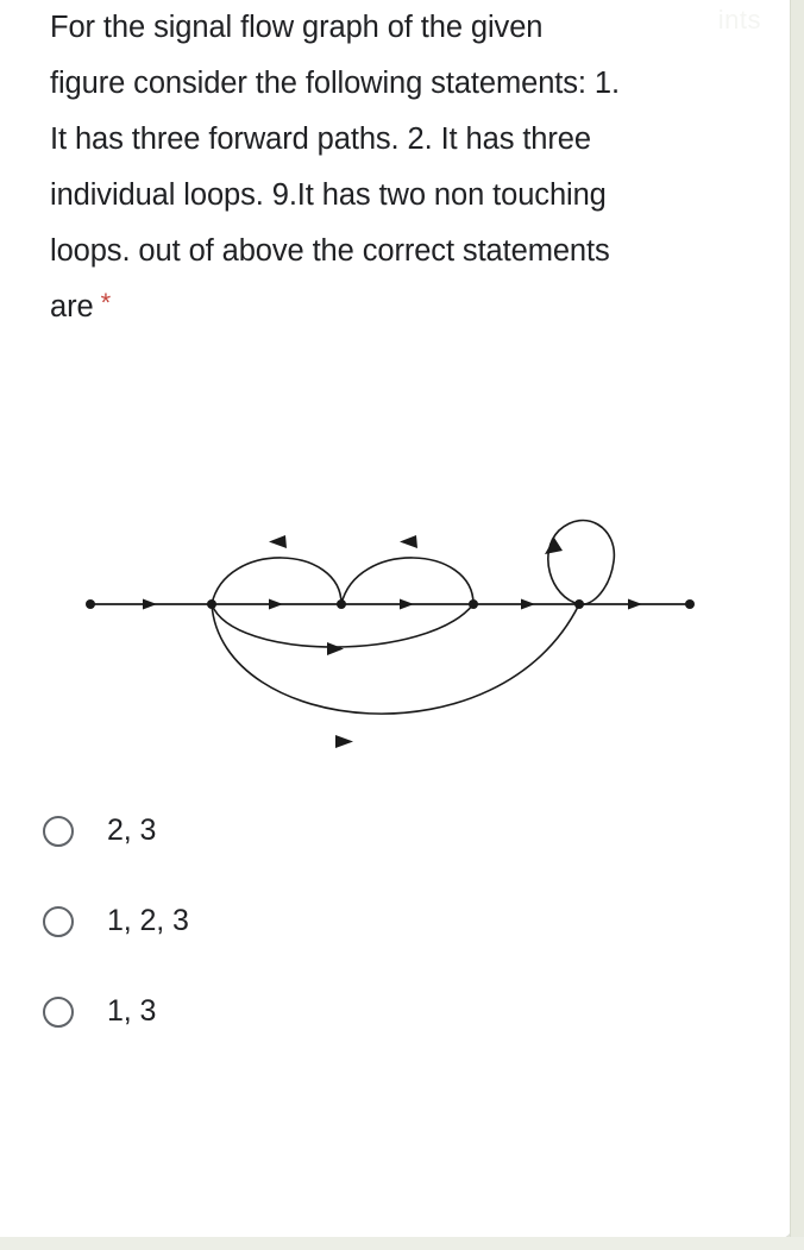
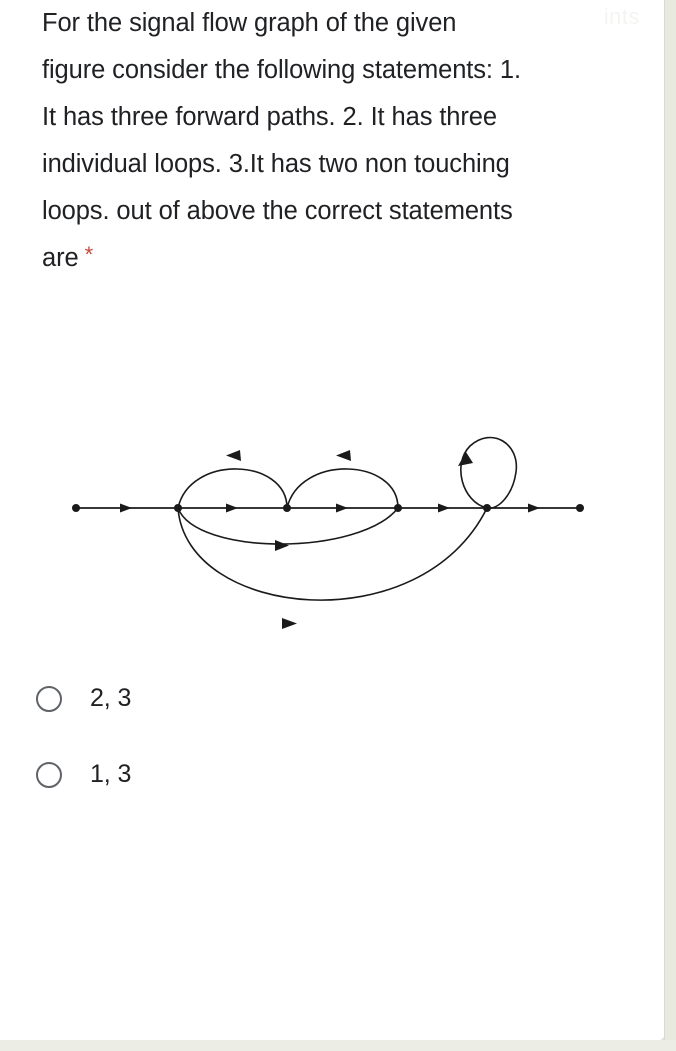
- For the signal flow graph of the given figure consider the following statements: 1. It has three forward paths. 2. It has three individual loops. 9.It has two non touching loops. out of above the correct statements are *
+ For the signal flow graph of the given figure consider the following statements: 1. It has three forward paths. 2. It has three individual loops. 3.It has two non touching loops. out of above the correct statements are *
  2, 3
- 1, 2, 3
  1, 3
